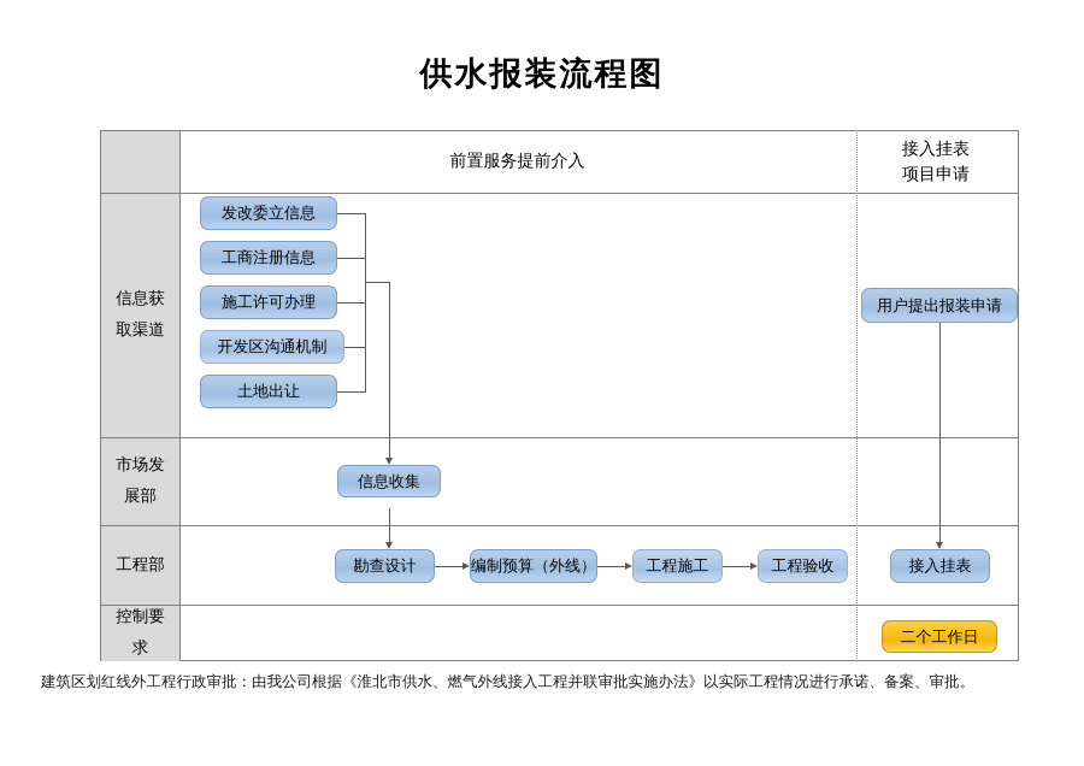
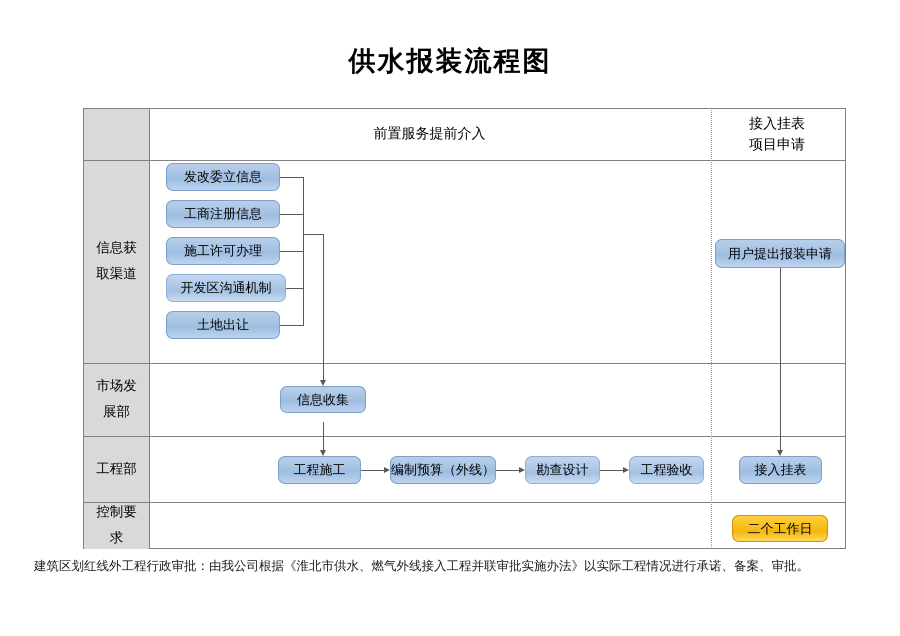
  供水报装流程图
  前置服务提前介入
  接入挂表
  项目申请
  信息获
  取渠道
  市场发
  展部
  工程部
  控制要
  求
  发改委立信息
  工商注册信息
  施工许可办理
  开发区沟通机制
  土地出让
  用户提出报装申请
  信息收集
- 勘查设计
+ 工程施工
  编制预算（外线）
- 工程施工
+ 勘查设计
  工程验收
  接入挂表
  二个工作日
  建筑区划红线外工程行政审批：由我公司根据《淮北市供水、燃气外线接入工程并联审批实施办法》以实际工程情况进行承诺、备案、审批。
